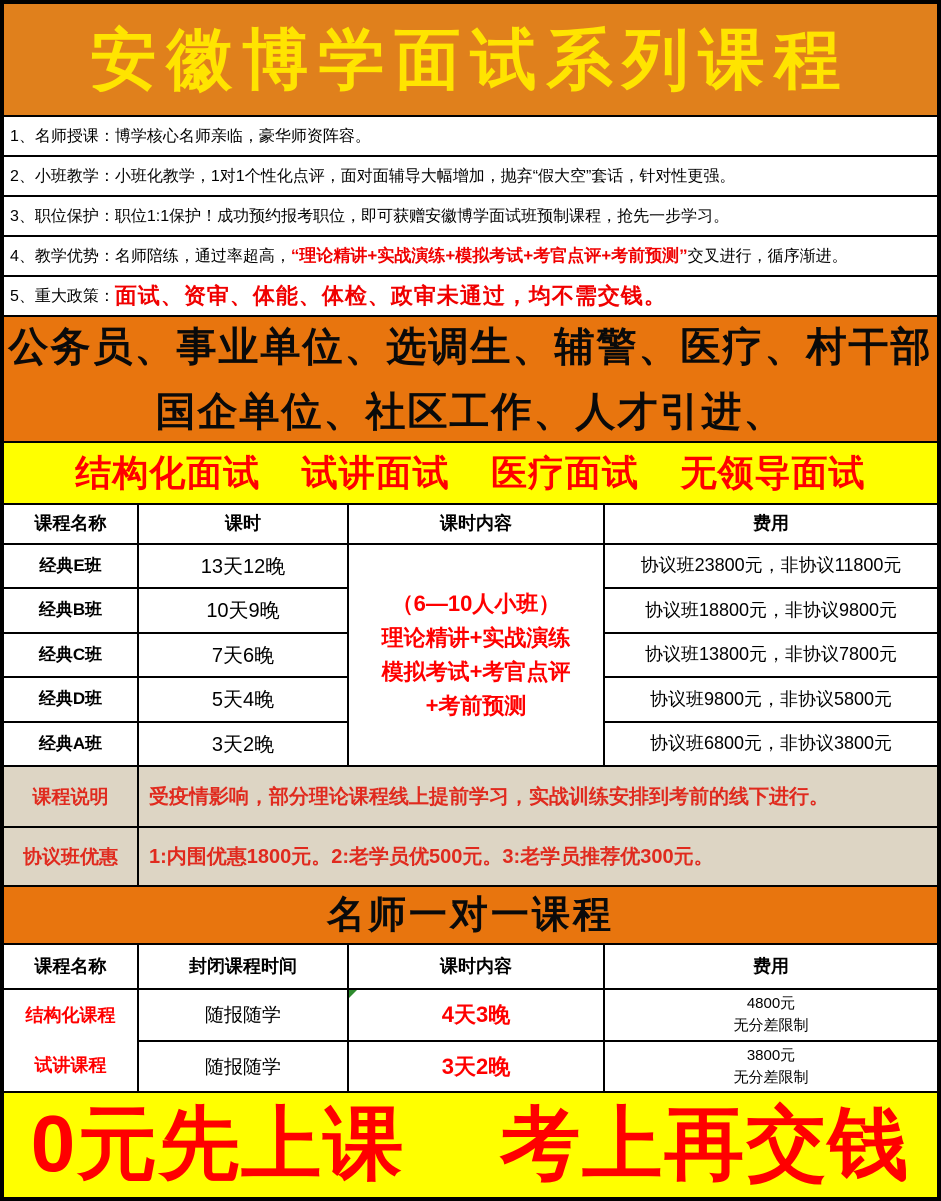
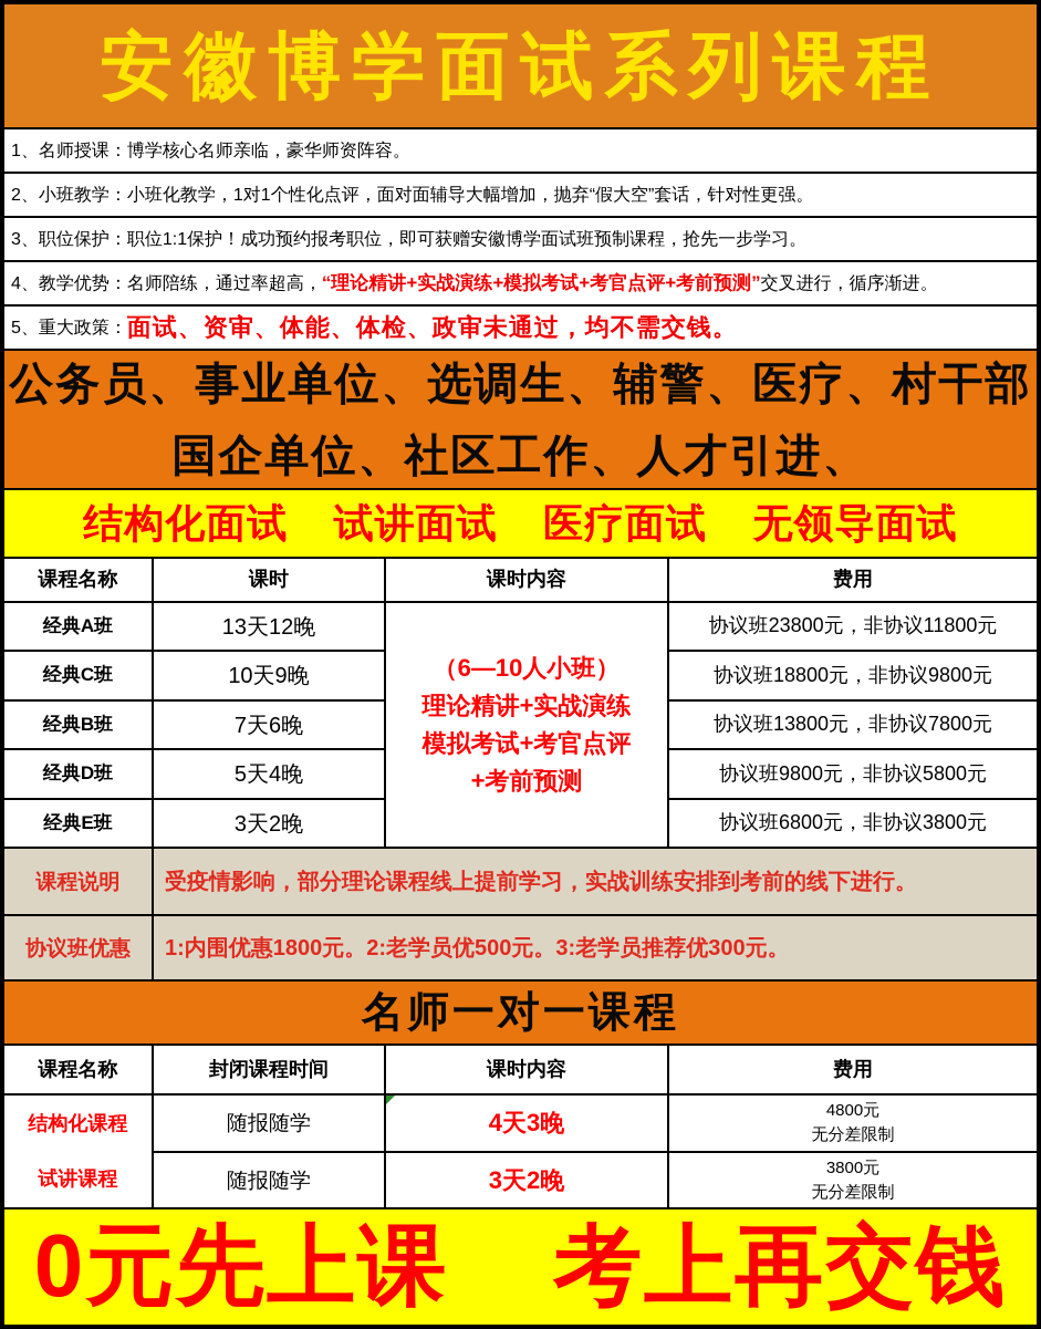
  安徽博学面试系列课程
  1、名师授课：博学核心名师亲临，豪华师资阵容。
  2、小班教学：小班化教学，1对1个性化点评，面对面辅导大幅增加，抛弃“假大空”套话，针对性更强。
  3、职位保护：职位1:1保护！成功预约报考职位，即可获赠安徽博学面试班预制课程，抢先一步学习。
  4、教学优势：名师陪练，通过率超高，
  “理论精讲+实战演练+模拟考试+考官点评+考前预测”
  交叉进行，循序渐进。
  5、重大政策：
  面试、资审、体能、体检、政审未通过，均不需交钱。
  公务员、事业单位、选调生、辅警、医疗、村干部
  国企单位、社区工作、人才引进、
  结构化面试
  试讲面试
  医疗面试
  无领导面试
  课程名称
  课时
  课时内容
  费用
  （6—10人小班）
  理论精讲+实战演练
  模拟考试+考官点评
  +考前预测
- 经典E班
+ 经典A班
  13天12晚
  协议班23800元，非协议11800元
- 经典B班
+ 经典C班
  10天9晚
  协议班18800元，非协议9800元
- 经典C班
+ 经典B班
  7天6晚
  协议班13800元，非协议7800元
  经典D班
  5天4晚
  协议班9800元，非协议5800元
- 经典A班
+ 经典E班
  3天2晚
  协议班6800元，非协议3800元
  课程说明
  受疫情影响，部分理论课程线上提前学习，实战训练安排到考前的线下进行。
  协议班优惠
  1:内围优惠1800元。2:老学员优500元。3:老学员推荐优300元。
  名师一对一课程
  课程名称
  封闭课程时间
  课时内容
  费用
  结构化课程
  试讲课程
  随报随学
  4天3晚
  4800元
  无分差限制
  随报随学
  3天2晚
  3800元
  无分差限制
  0元先上课
  考上再交钱
